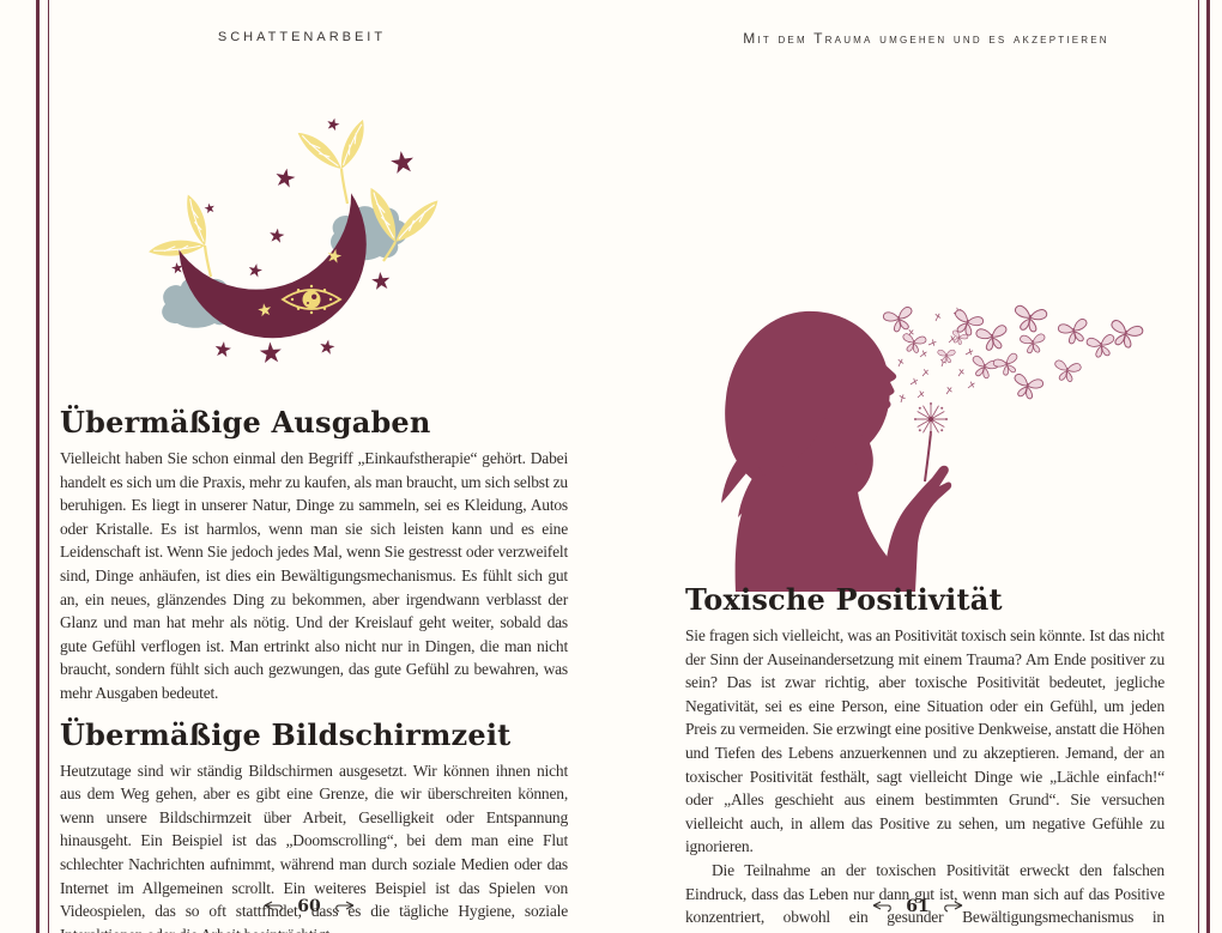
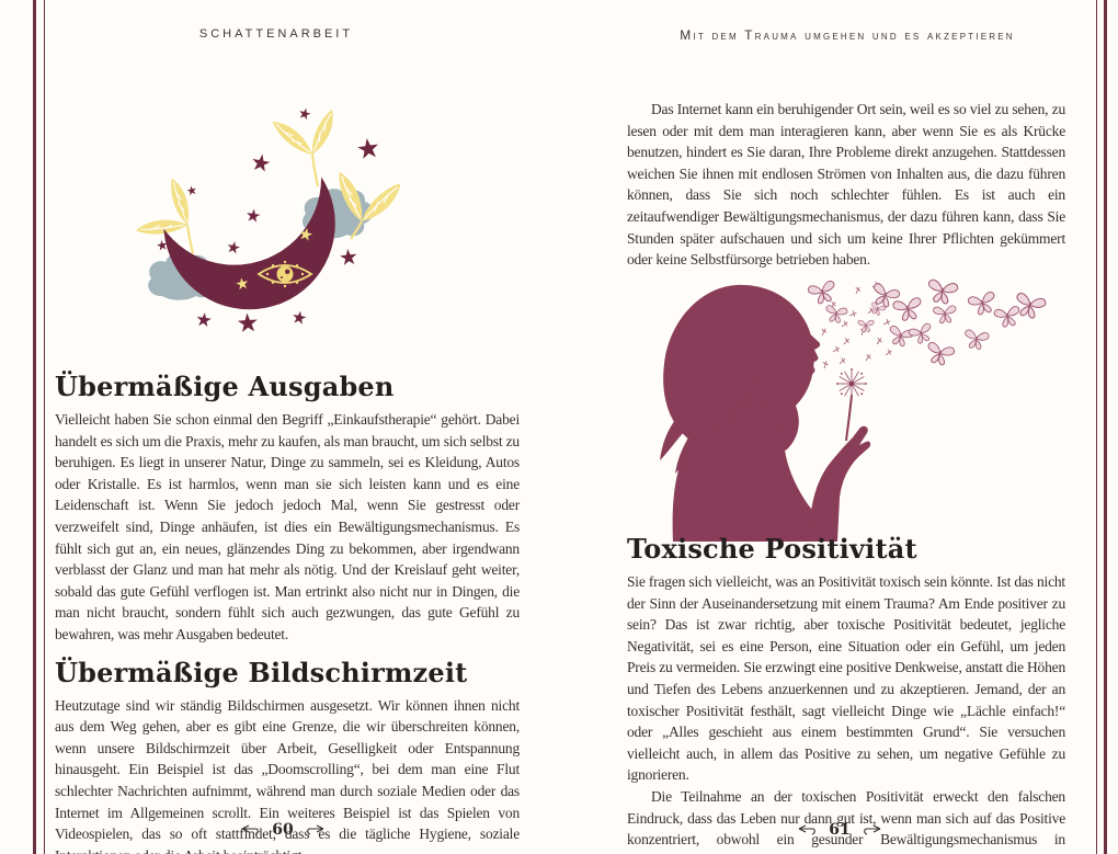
  SCHATTENARBEIT
  Mit dem Trauma umgehen und es akzeptieren
  Übermäßige Ausgaben
- Vielleicht haben Sie schon einmal den Begriff „Einkaufstherapie“ gehört. Dabei handelt es sich um die Praxis, mehr zu kaufen, als man braucht, um sich selbst zu beruhigen. Es liegt in unserer Natur, Dinge zu sammeln, sei es Kleidung, Autos oder Kristalle. Es ist harmlos, wenn man sie sich leisten kann und es eine Leidenschaft ist. Wenn Sie jedoch jedes Mal, wenn Sie gestresst oder verzweifelt sind, Dinge anhäufen, ist dies ein Bewältigungsmechanismus. Es fühlt sich gut an, ein neues, glänzendes Ding zu bekommen, aber irgendwann verblasst der Glanz und man hat mehr als nötig. Und der Kreislauf geht weiter, sobald das gute Gefühl verflogen ist. Man ertrinkt also nicht nur in Dingen, die man nicht braucht, sondern fühlt sich auch gezwungen, das gute Gefühl zu bewahren, was mehr Ausgaben bedeutet.
+ Vielleicht haben Sie schon einmal den Begriff „Einkaufstherapie“ gehört. Dabei handelt es sich um die Praxis, mehr zu kaufen, als man braucht, um sich selbst zu beruhigen. Es liegt in unserer Natur, Dinge zu sammeln, sei es Kleidung, Autos oder Kristalle. Es ist harmlos, wenn man sie sich leisten kann und es eine Leidenschaft ist. Wenn Sie jedoch jedoch Mal, wenn Sie gestresst oder verzweifelt sind, Dinge anhäufen, ist dies ein Bewältigungsmechanismus. Es fühlt sich gut an, ein neues, glänzendes Ding zu bekommen, aber irgendwann verblasst der Glanz und man hat mehr als nötig. Und der Kreislauf geht weiter, sobald das gute Gefühl verflogen ist. Man ertrinkt also nicht nur in Dingen, die man nicht braucht, sondern fühlt sich auch gezwungen, das gute Gefühl zu bewahren, was mehr Ausgaben bedeutet.
  Übermäßige Bildschirmzeit
  Heutzutage sind wir ständig Bildschirmen ausgesetzt. Wir können ihnen nicht aus dem Weg gehen, aber es gibt eine Grenze, die wir überschreiten können, wenn unsere Bildschirmzeit über Arbeit, Geselligkeit oder Entspannung hinausgeht. Ein Beispiel ist das „Doomscrolling“, bei dem man eine Flut schlechter Nachrichten aufnimmt, während man durch soziale Medien oder das Internet im Allgemeinen scrollt. Ein weiteres Beispiel ist das Spielen von Videospielen, das so oft stattfindet, dass es die tägliche Hygiene, soziale
+ Das Internet kann ein beruhigender Ort sein, weil es so viel zu sehen, zu lesen oder mit dem man interagieren kann, aber wenn Sie es als Krücke benutzen, hindert es Sie daran, Ihre Probleme direkt anzugehen. Stattdessen weichen Sie ihnen mit endlosen Strömen von Inhalten aus, die dazu führen können, dass Sie sich noch schlechter fühlen. Es ist auch ein zeitaufwendiger Bewältigungsmechanismus, der dazu führen kann, dass Sie Stunden später aufschauen und sich um keine Ihrer Pflichten gekümmert oder keine Selbstfürsorge betrieben haben.
  Toxische Positivität
  Sie fragen sich vielleicht, was an Positivität toxisch sein könnte. Ist das nicht der Sinn der Auseinandersetzung mit einem Trauma? Am Ende positiver zu sein? Das ist zwar richtig, aber toxische Positivität bedeutet, jegliche Negativität, sei es eine Person, eine Situation oder ein Gefühl, um jeden Preis zu vermeiden. Sie erzwingt eine positive Denkweise, anstatt die Höhen und Tiefen des Lebens anzuerkennen und zu akzeptieren. Jemand, der an toxischer Positivität festhält, sagt vielleicht Dinge wie „Lächle einfach!“ oder „Alles geschieht aus einem bestimmten Grund“. Sie versuchen vielleicht auch, in allem das Positive zu sehen, um negative Gefühle zu ignorieren.
  Die Teilnahme an der toxischen Positivität erweckt den falschen Eindruck, dass das Leben nur dann gut ist, wenn man sich auf das Positive konzentriert, obwohl ein gesunder Bewältigungsmechanismus in
  60
  61
